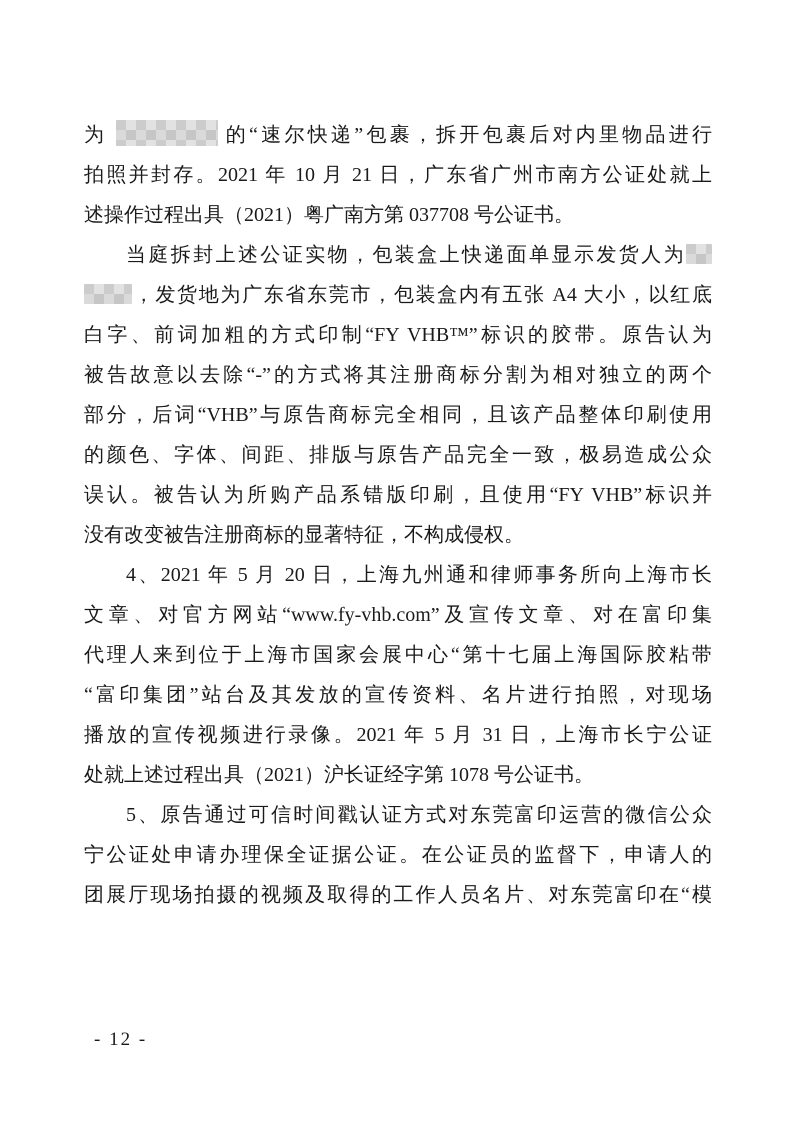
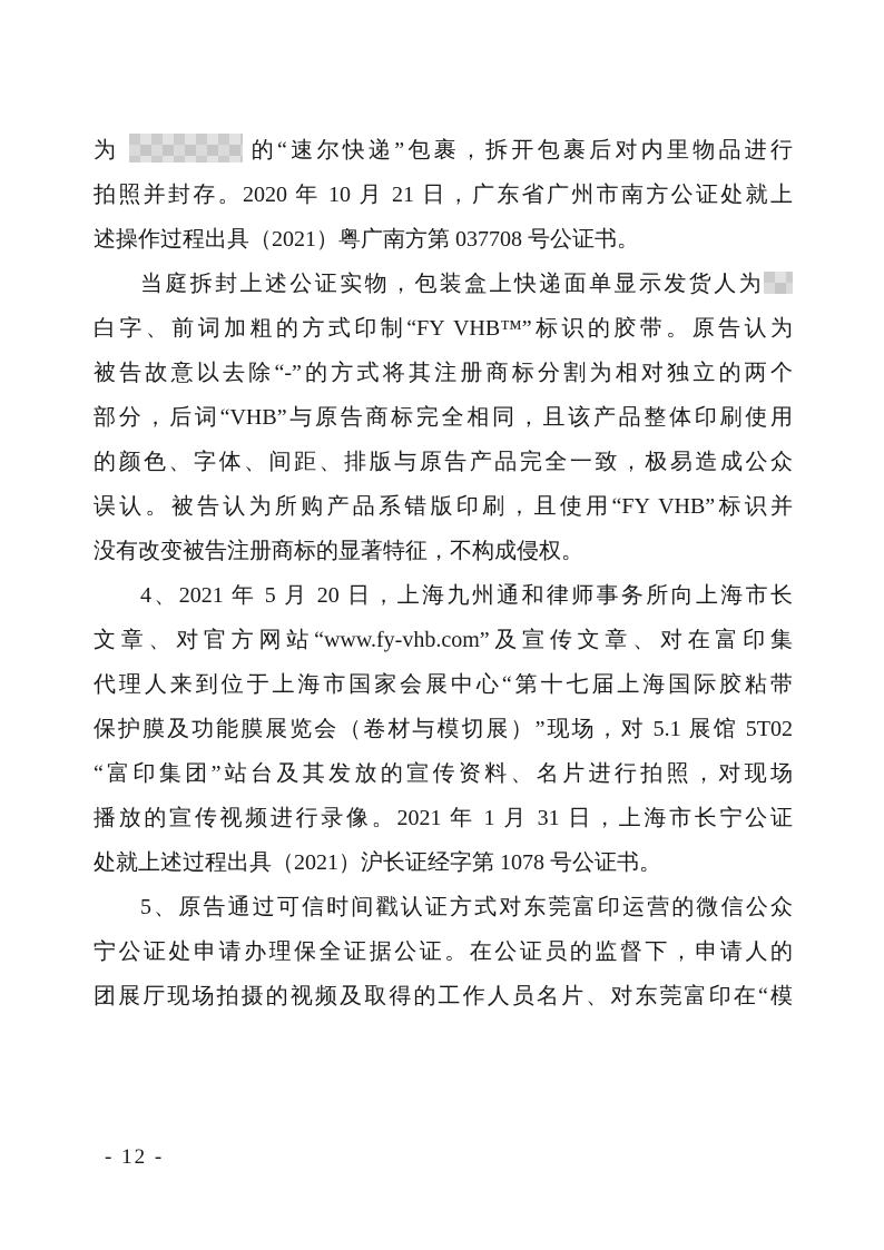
  为 的“速尔快递”包裹，拆开包裹后对内里物品进行
- 拍照并封存。2021 年 10 月 21 日，广东省广州市南方公证处就上
+ 拍照并封存。2020 年 10 月 21 日，广东省广州市南方公证处就上
  述操作过程出具（2021）粤广南方第 037708 号公证书。
  当庭拆封上述公证实物，包装盒上快递面单显示发货人为
- ，发货地为广东省东莞市，包装盒内有五张 A4 大小，以红底
  白字、前词加粗的方式印制“FY VHB™”标识的胶带。原告认为
  被告故意以去除“-”的方式将其注册商标分割为相对独立的两个
  部分，后词“VHB”与原告商标完全相同，且该产品整体印刷使用
  的颜色、字体、间距、排版与原告产品完全一致，极易造成公众
  误认。被告认为所购产品系错版印刷，且使用“FY VHB”标识并
  没有改变被告注册商标的显著特征，不构成侵权。
  4、2021 年 5 月 20 日，上海九州通和律师事务所向上海市长
  文章、对官方网站“www.fy-vhb.com”及宣传文章、对在富印集
  代理人来到位于上海市国家会展中心“第十七届上海国际胶粘带
+ 保护膜及功能膜展览会（卷材与模切展）”现场，对 5.1 展馆 5T02
  “富印集团”站台及其发放的宣传资料、名片进行拍照，对现场
- 播放的宣传视频进行录像。2021 年 5 月 31 日，上海市长宁公证
+ 播放的宣传视频进行录像。2021 年 1 月 31 日，上海市长宁公证
  处就上述过程出具（2021）沪长证经字第 1078 号公证书。
  5、原告通过可信时间戳认证方式对东莞富印运营的微信公众
  宁公证处申请办理保全证据公证。在公证员的监督下，申请人的
  团展厅现场拍摄的视频及取得的工作人员名片、对东莞富印在“模
  - 12 -
